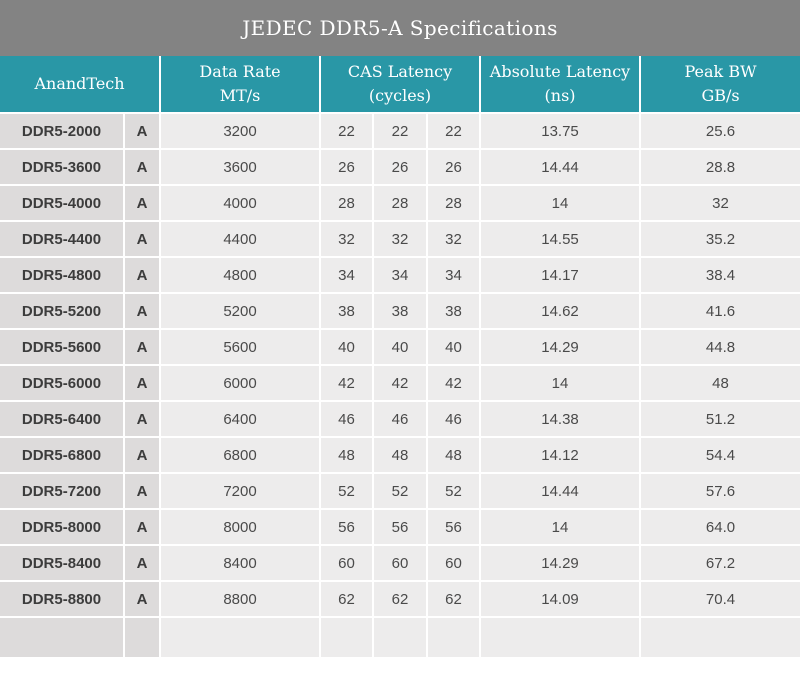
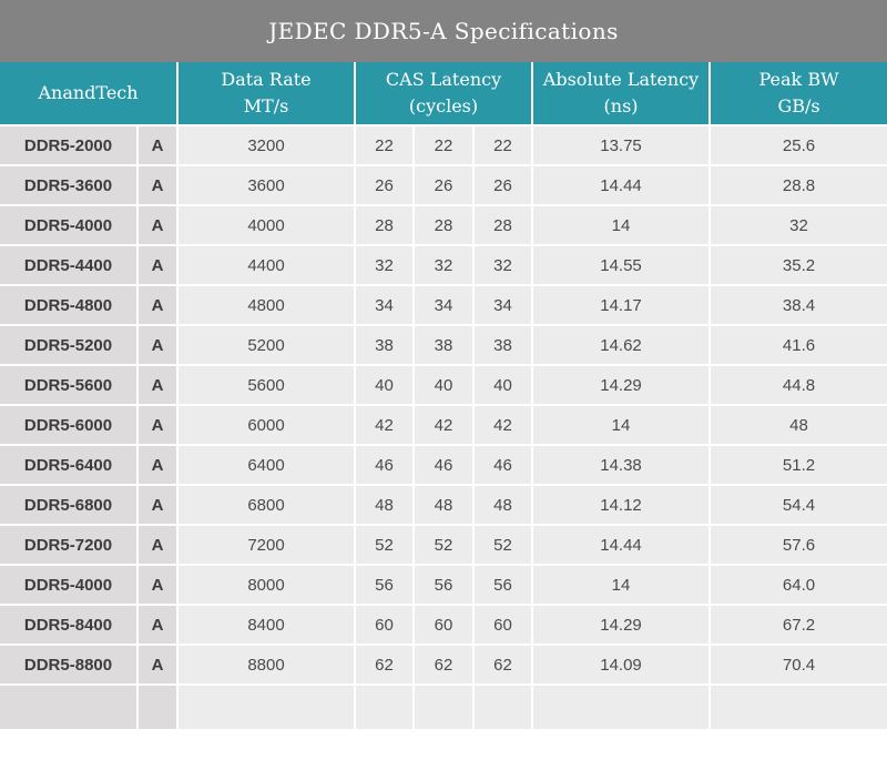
  JEDEC DDR5-A Specifications
  AnandTech	Data Rate MT/s	CAS Latency (cycles)	Absolute Latency (ns)	Peak BW GB/s
  DDR5-2000	A	3200	22	22	22	13.75	25.6
  DDR5-3600	A	3600	26	26	26	14.44	28.8
  DDR5-4000	A	4000	28	28	28	14	32
  DDR5-4400	A	4400	32	32	32	14.55	35.2
  DDR5-4800	A	4800	34	34	34	14.17	38.4
  DDR5-5200	A	5200	38	38	38	14.62	41.6
  DDR5-5600	A	5600	40	40	40	14.29	44.8
  DDR5-6000	A	6000	42	42	42	14	48
  DDR5-6400	A	6400	46	46	46	14.38	51.2
  DDR5-6800	A	6800	48	48	48	14.12	54.4
  DDR5-7200	A	7200	52	52	52	14.44	57.6
- DDR5-8000	A	8000	56	56	56	14	64.0
+ DDR5-4000	A	8000	56	56	56	14	64.0
  DDR5-8400	A	8400	60	60	60	14.29	67.2
  DDR5-8800	A	8800	62	62	62	14.09	70.4
